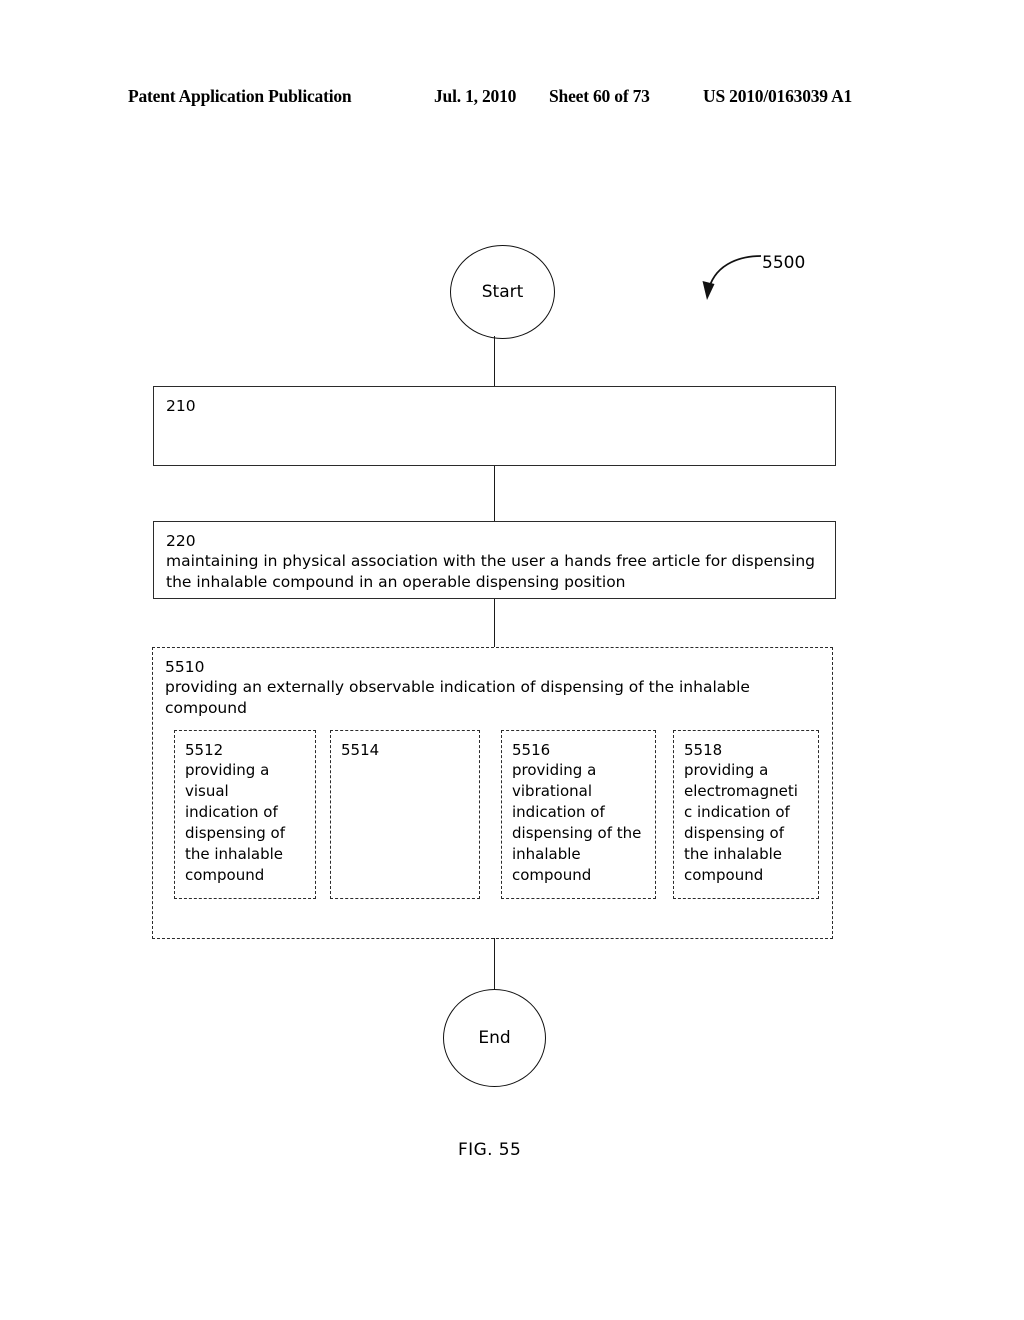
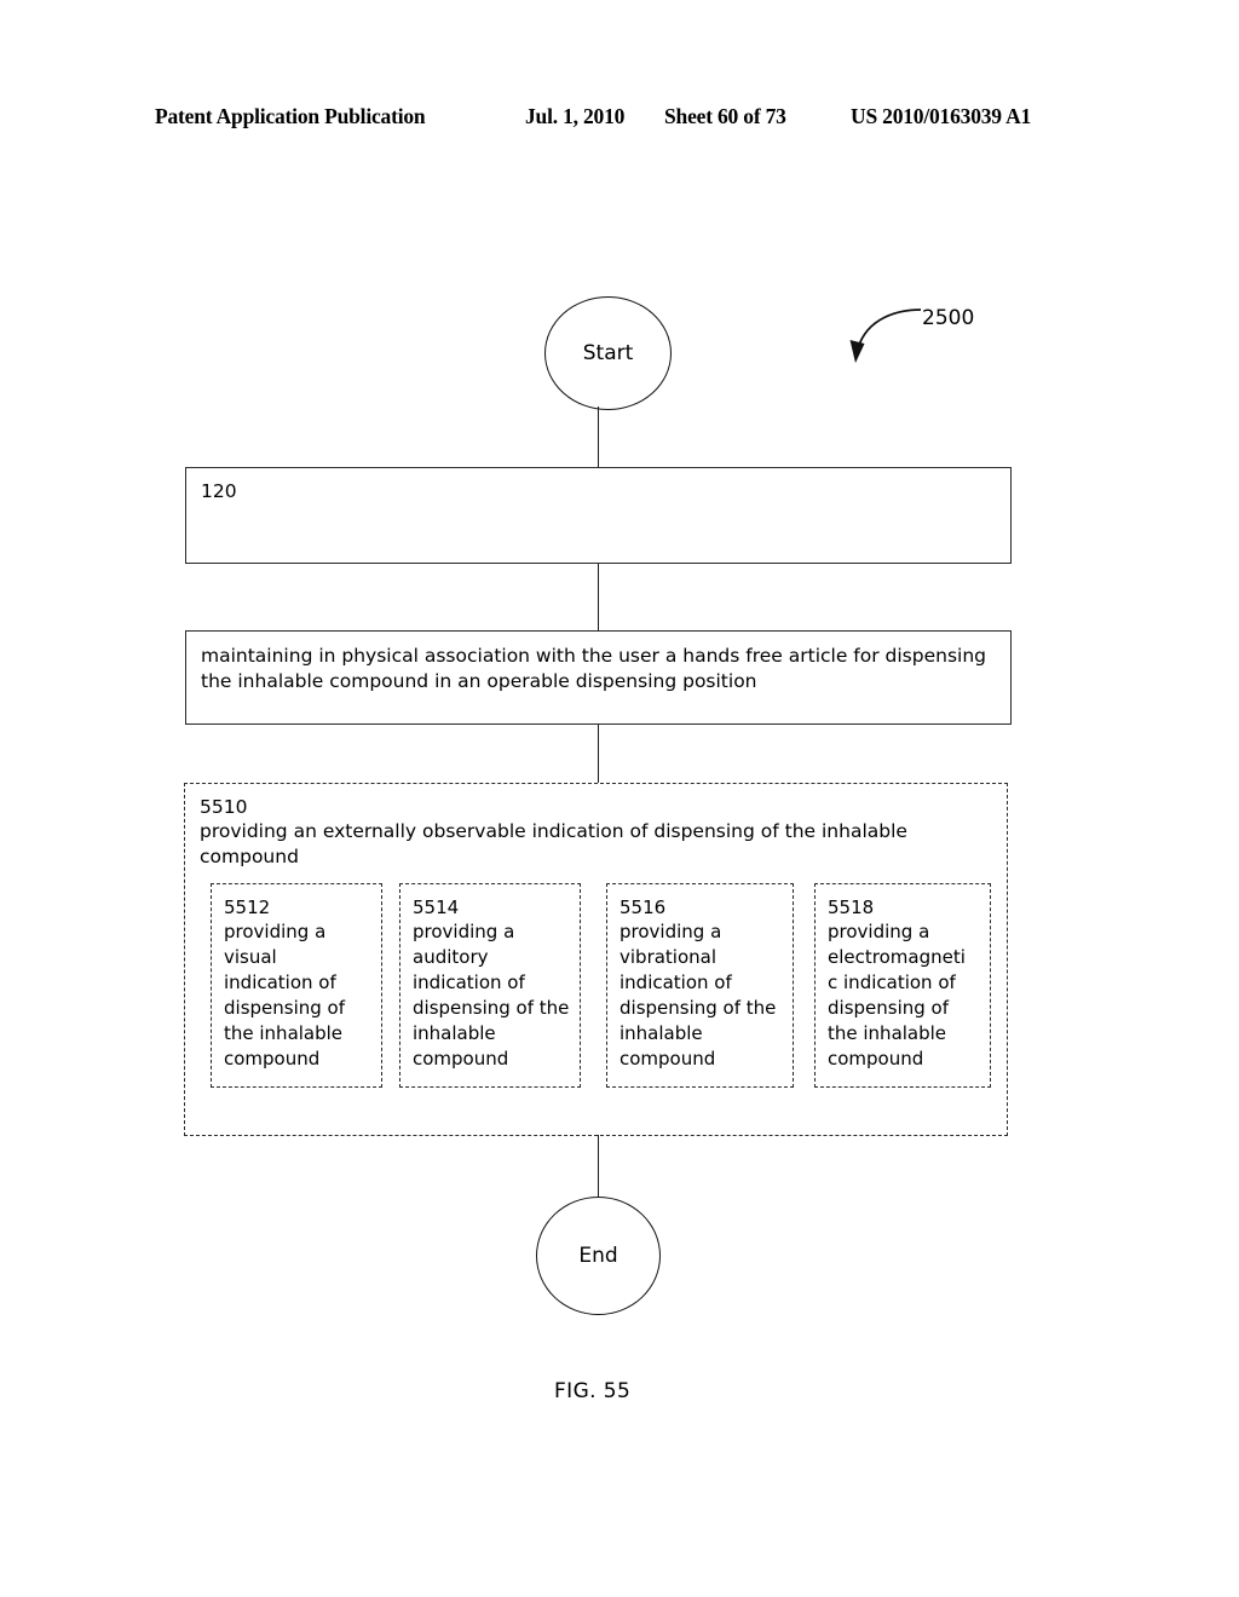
  Patent Application Publication
  Jul. 1, 2010
  Sheet 60 of 73
  US 2010/0163039 A1
  Start
- 5500
+ 2500
- 210
+ 120
- 220
  maintaining in physical association with the user a hands free article for dispensing the inhalable compound in an operable dispensing position
  5510
  providing an externally observable indication of dispensing of the inhalable compound
  5512
  providing a visual indication of dispensing of the inhalable compound
  5514
+ providing a auditory indication of dispensing of the inhalable compound
  5516
  providing a vibrational indication of dispensing of the inhalable compound
  5518
  providing a electromagneti c indication of dispensing of the inhalable compound
  End
  FIG. 55
